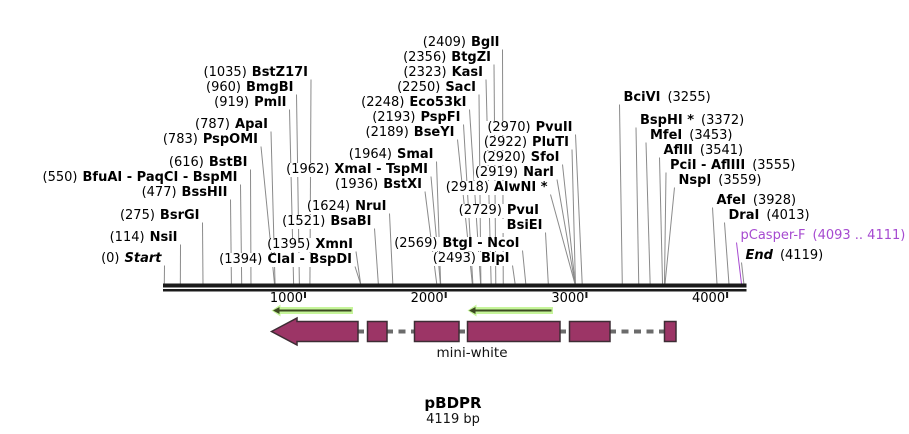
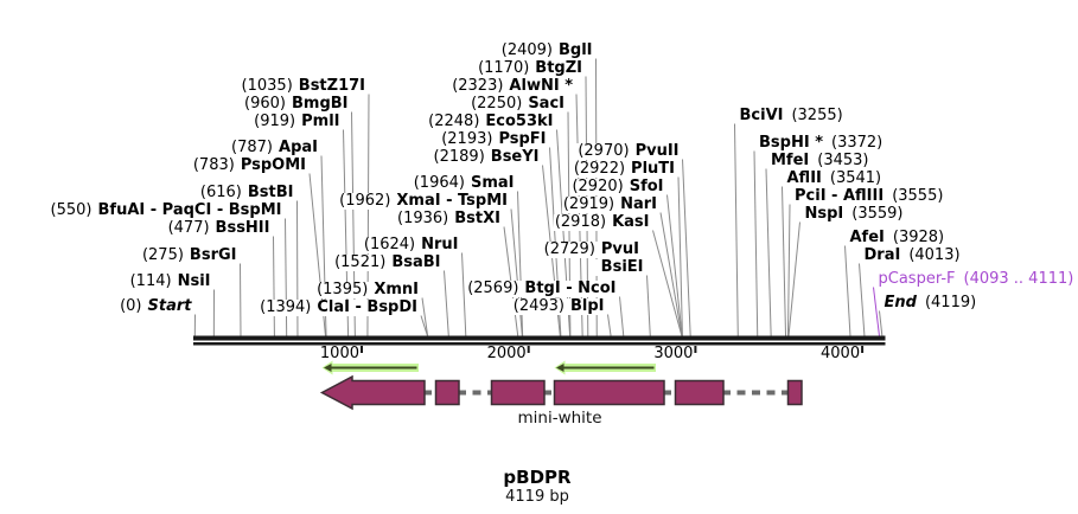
  (0) Start
  (114) NsiI
  (275) BsrGI
  (477) BssHII
  (550) BfuAI - PaqCI - BspMI
  (616) BstBI
  (783) PspOMI
  (787) ApaI
  (919) PmlI
  (960) BmgBI
  (1035) BstZ17I
  (1394) ClaI - BspDI
  (1395) XmnI
  (1521) BsaBI
  (1624) NruI
  (1936) BstXI
  (1962) XmaI - TspMI
  (1964) SmaI
  (2189) BseYI
  (2193) PspFI
  (2248) Eco53kI
  (2250) SacI
- (2323) KasI
+ (2323) AlwNI *
- (2356) BtgZI
+ (1170) BtgZI
  (2409) BglI
  (2493) BlpI
  (2569) BtgI - NcoI
  (2729) PvuI
  BsiEI
- (2918) AlwNI *
+ (2918) KasI
  (2919) NarI
  (2920) SfoI
  (2922) PluTI
  (2970) PvuII
  BciVI (3255)
  BspHI * (3372)
  MfeI (3453)
  AflII (3541)
  PciI - AflIII (3555)
  NspI (3559)
  AfeI (3928)
  DraI (4013)
  pCasper-F (4093 .. 4111)
  End (4119)
  1000
  2000
  3000
  4000
  mini-white
  pBDPR
  4119 bp
